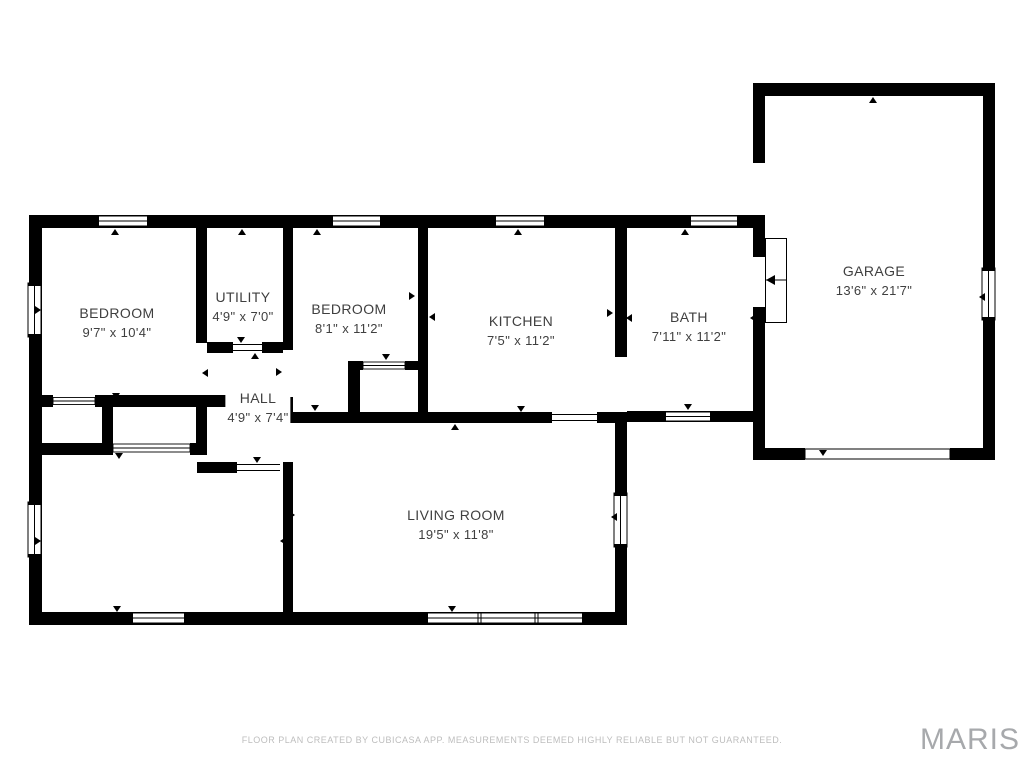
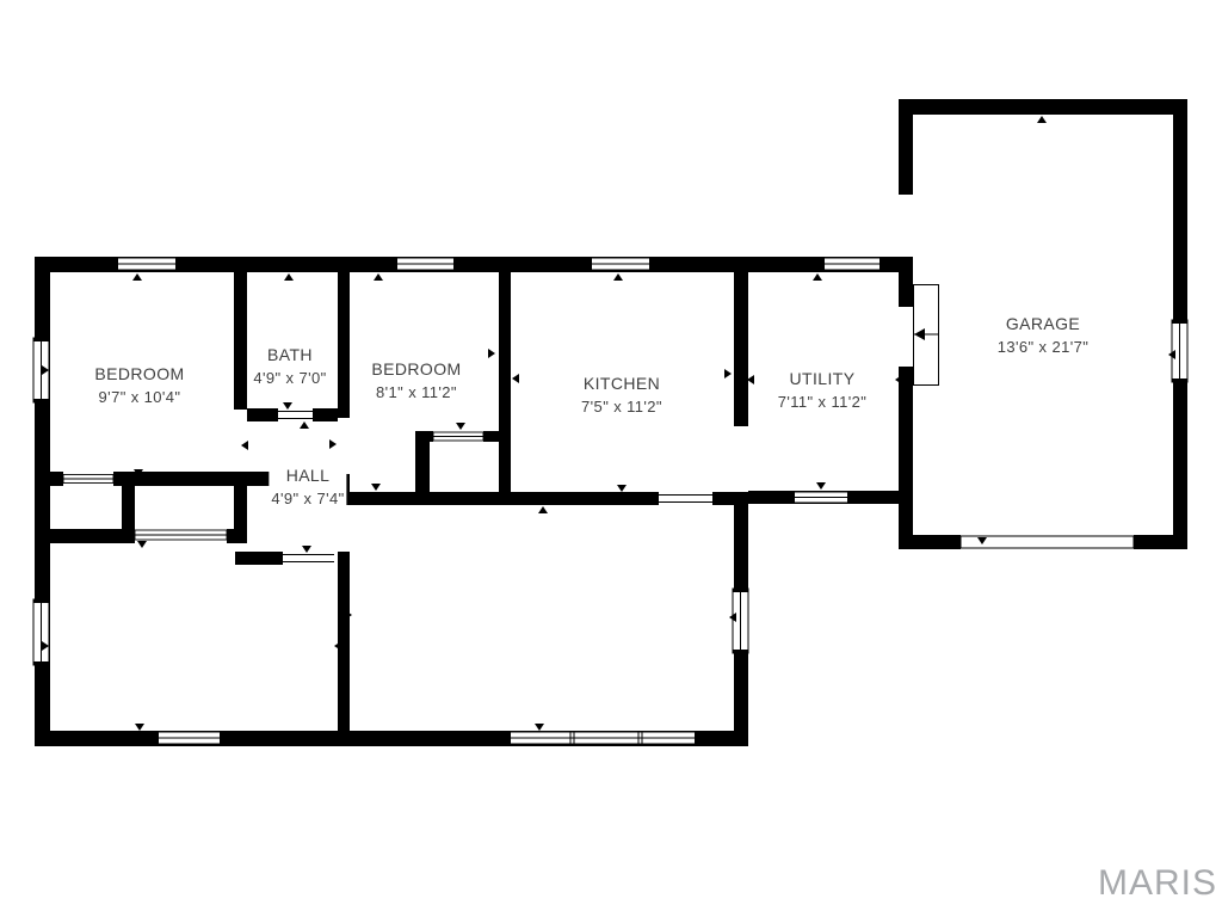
  BEDROOM
  9'7" x 10'4"
- UTILITY
+ BATH
  4'9" x 7'0"
  BEDROOM
  8'1" x 11'2"
  KITCHEN
  7'5" x 11'2"
- BATH
+ UTILITY
  7'11" x 11'2"
  GARAGE
  13'6" x 21'7"
  HALL
  4'9" x 7'4"
- LIVING ROOM
- 19'5" x 11'8"
- FLOOR PLAN CREATED BY CUBICASA APP. MEASUREMENTS DEEMED HIGHLY RELIABLE BUT NOT GUARANTEED.
  MARIS
